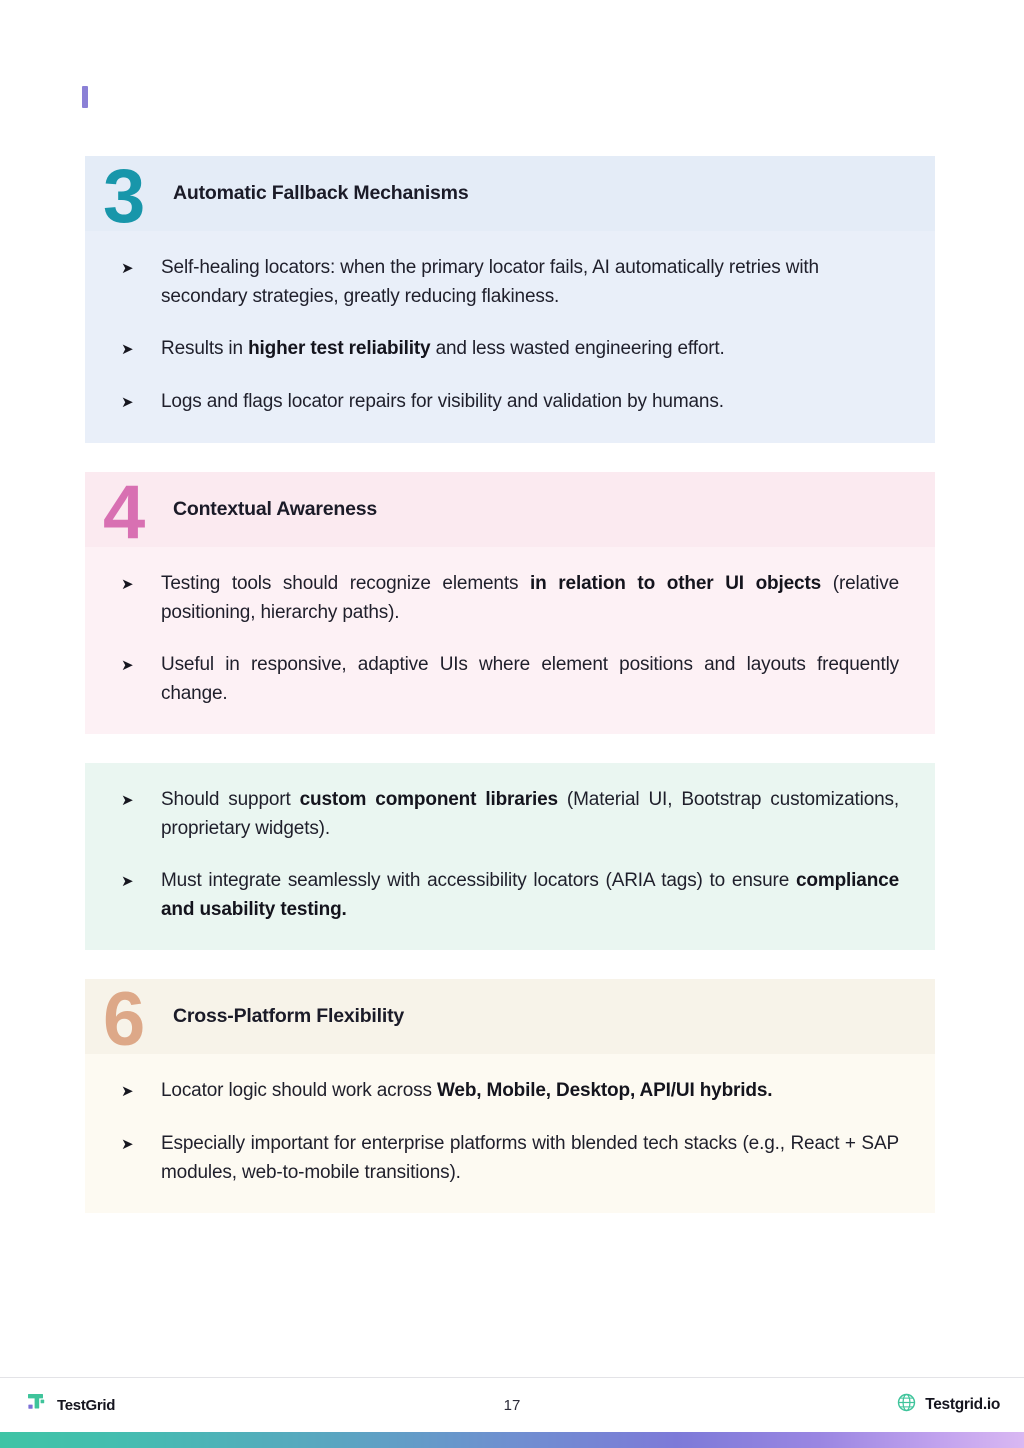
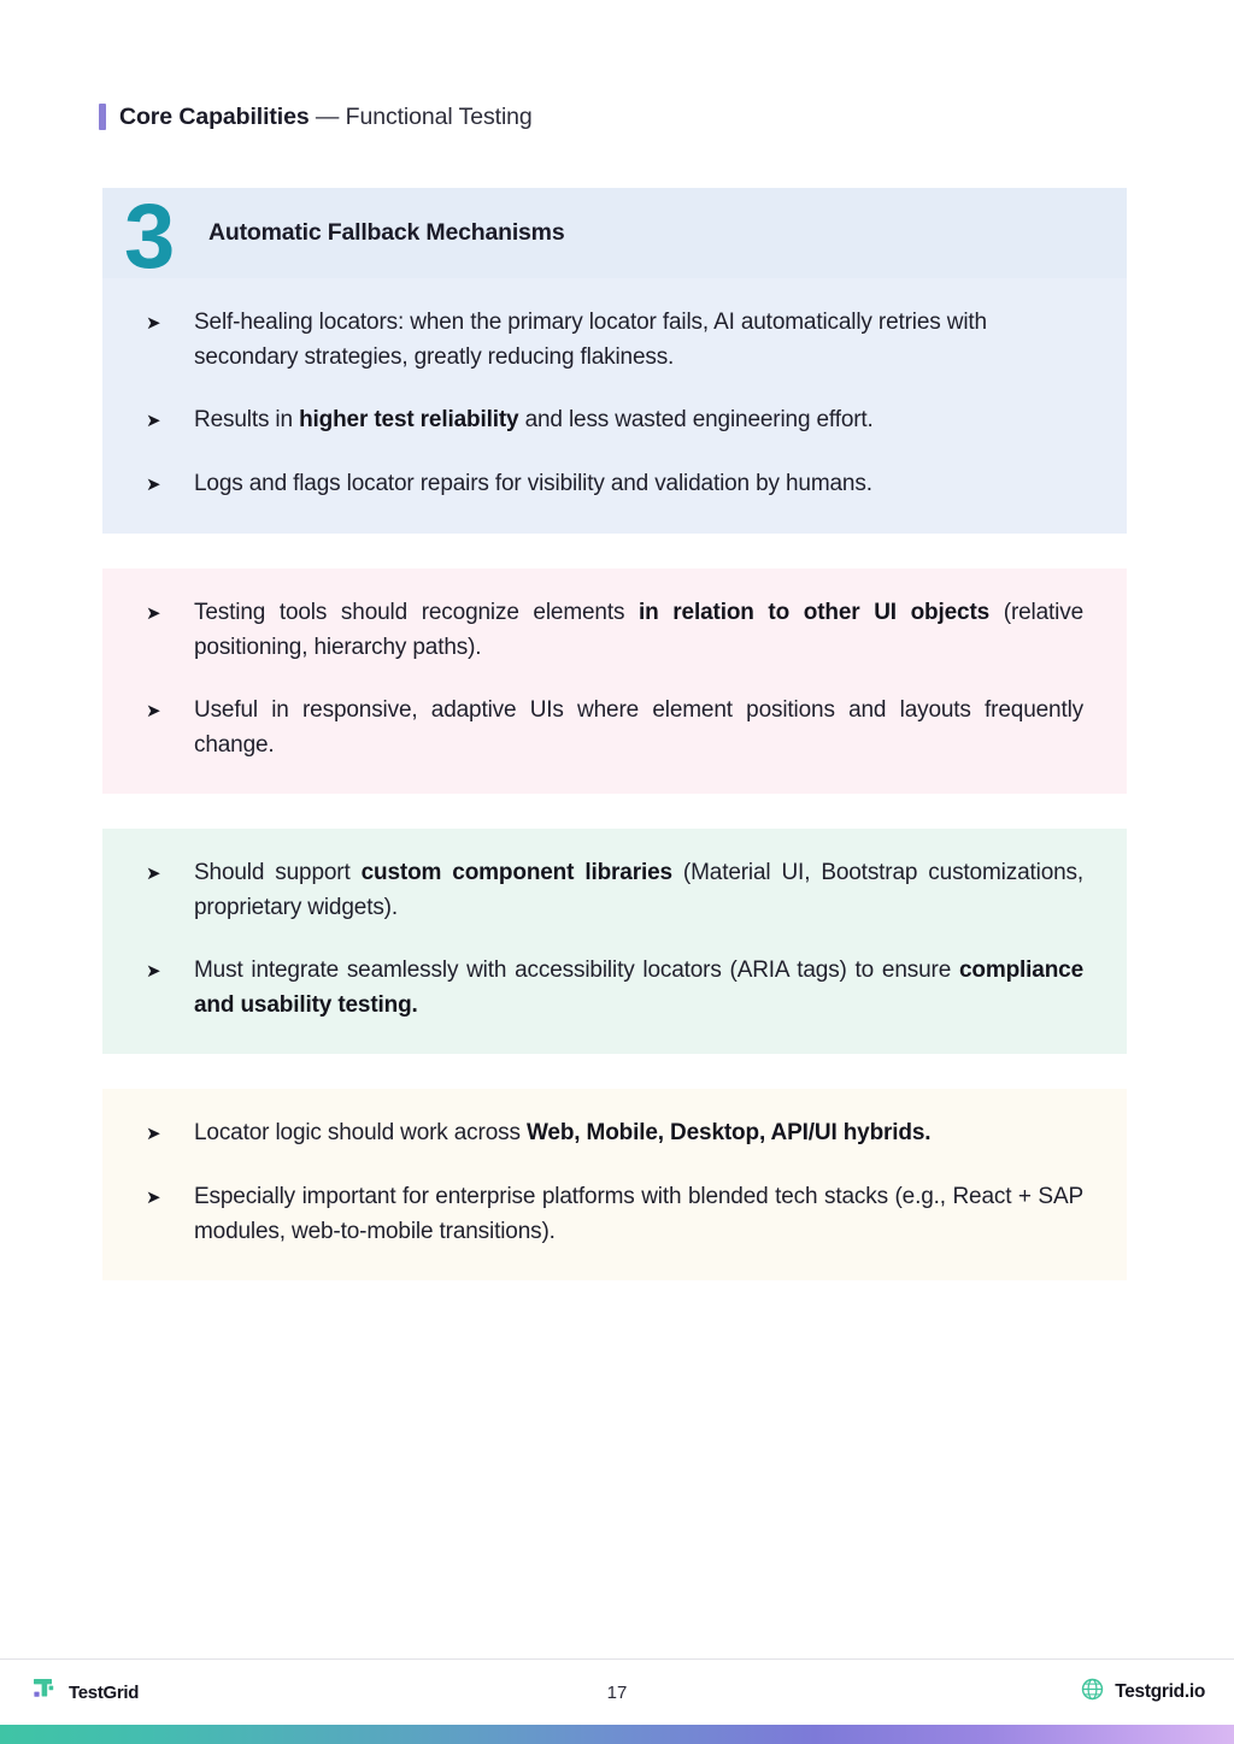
+ Core Capabilities — Functional Testing
  3
  Automatic Fallback Mechanisms
  ➤
  Self-healing locators: when the primary locator fails, AI automatically retries with secondary strategies, greatly reducing flakiness.
  ➤
  Results in higher test reliability and less wasted engineering effort.
  ➤
  Logs and flags locator repairs for visibility and validation by humans.
- 4
- Contextual Awareness
  ➤
  Testing tools should recognize elements in relation to other UI objects (relative positioning, hierarchy paths).
  ➤
  Useful in responsive, adaptive UIs where element positions and layouts frequently change.
  ➤
  Should support custom component libraries (Material UI, Bootstrap customizations, proprietary widgets).
  ➤
  Must integrate seamlessly with accessibility locators (ARIA tags) to ensure compliance and usability testing.
- 6
- Cross-Platform Flexibility
  ➤
  Locator logic should work across Web, Mobile, Desktop, API/UI hybrids.
  ➤
  Especially important for enterprise platforms with blended tech stacks (e.g., React + SAP modules, web-to-mobile transitions).
  TestGrid
  17
  Testgrid.io
